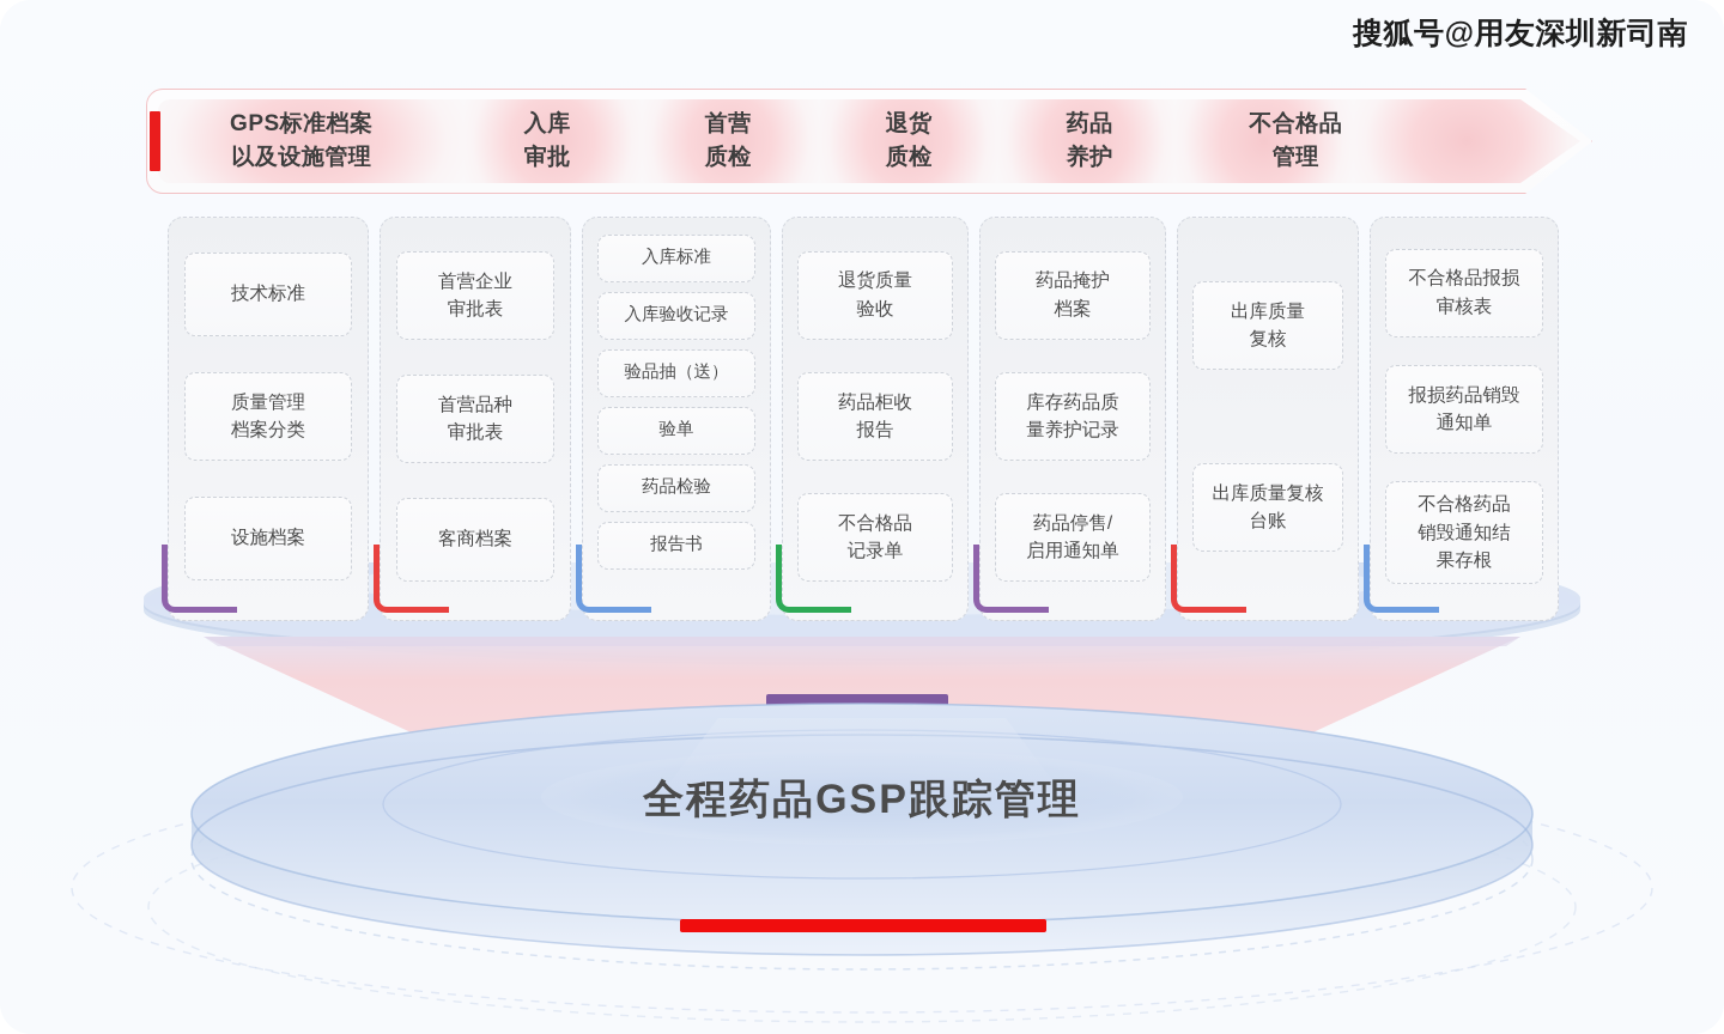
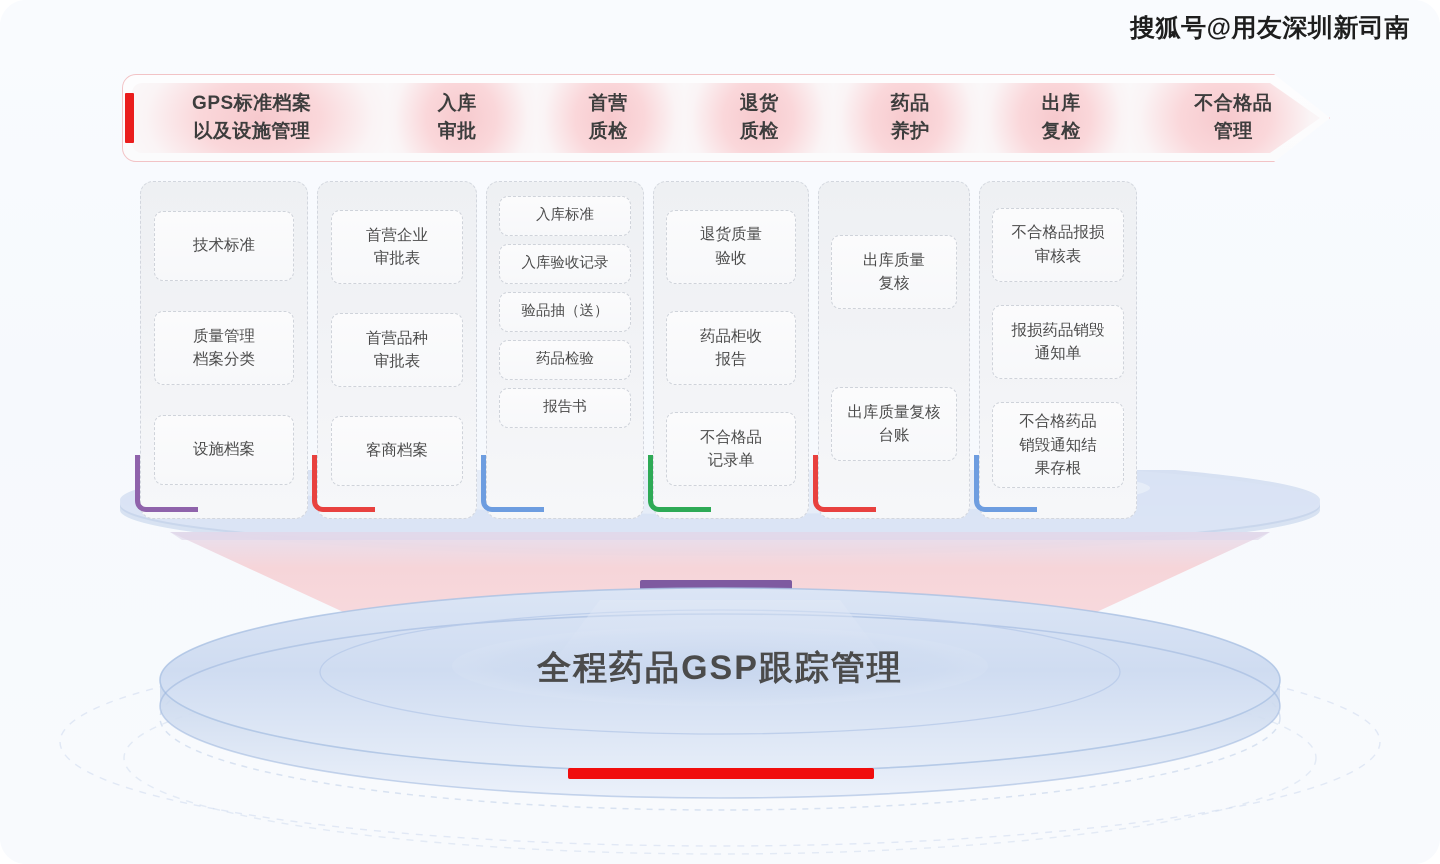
  搜狐号@用友深圳新司南
  GPS标准档案
  以及设施管理
  入库
  审批
  首营
  质检
  退货
  质检
  药品
  养护
+ 出库
+ 复检
  不合格品
  管理
  技术标准
  质量管理
  档案分类
  设施档案
  首营企业
  审批表
  首营品种
  审批表
  客商档案
  入库标准
  入库验收记录
  验品抽（送）
- 验单
  药品检验
  报告书
  退货质量
  验收
  药品柜收
  报告
  不合格品
  记录单
- 药品掩护
- 档案
- 库存药品质
- 量养护记录
- 药品停售/
- 启用通知单
  出库质量
  复核
  出库质量复核
  台账
  不合格品报损
  审核表
  报损药品销毁
  通知单
  不合格药品
  销毁通知结
  果存根
  全程药品GSP跟踪管理
